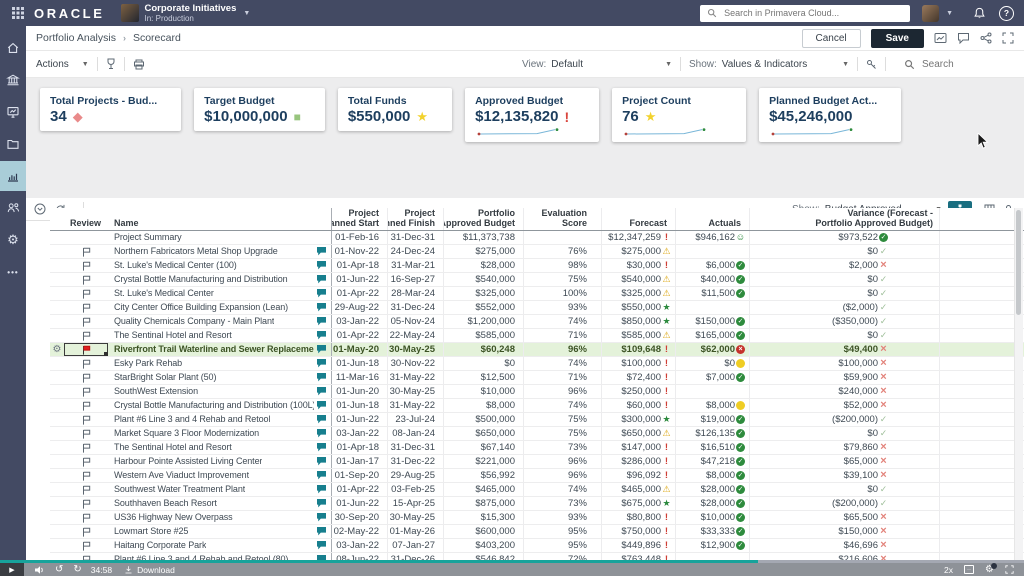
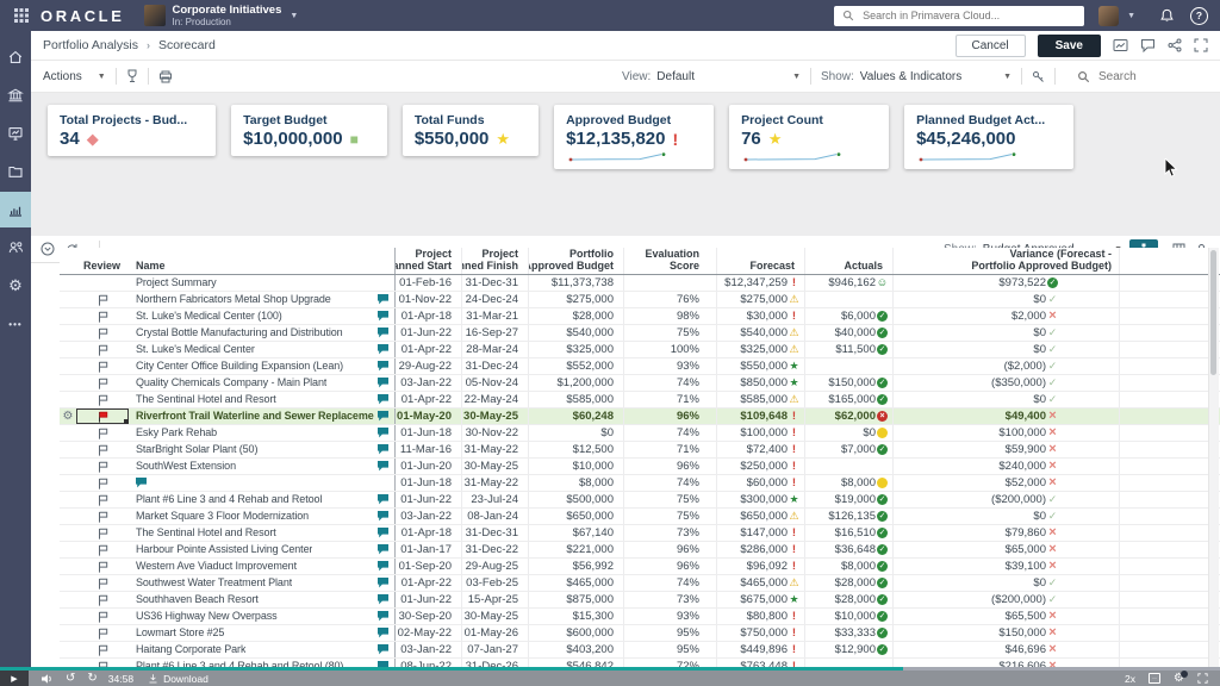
  ORACLE
  Corporate Initiatives
  In: Production
  Search in Primavera Cloud...
  ?
  ⚙
  •••
  Portfolio Analysis
  ›
  Scorecard
  Cancel
  Save
  Actions
  View:
  Default
  Show:
  Values & Indicators
  Search
  Total Projects - Bud...
  34
  ◆
  Target Budget
  $10,000,000
  ■
  Total Funds
  $550,000
  ★
  Approved Budget
  $12,135,820
  !
  Project Count
  76
  ★
  Planned Budget Act...
  $45,246,000
  Review
  Name
  Project
  anned Start
  Project
  nned Finish
  Portfolio
  pproved Budget
  Evaluation
  Score
  Forecast
  Actuals
  Variance (Forecast -
  Portfolio Approved Budget)
  Project Summary
  01-Feb-16
  31-Dec-31
  $11,373,738
  $12,347,259
  !
  $946,162
  ☺
  $973,522
  Northern Fabricators Metal Shop Upgrade
  01-Nov-22
  24-Dec-24
  $275,000
  76%
  $275,000
  ⚠
  $0
  ✓
  St. Luke's Medical Center (100)
  01-Apr-18
  31-Mar-21
  $28,000
  98%
  $30,000
  !
  $6,000
  $2,000
  ×
  Crystal Bottle Manufacturing and Distribution
  01-Jun-22
  16-Sep-27
  $540,000
  75%
  $540,000
  ⚠
  $40,000
  $0
  ✓
  St. Luke's Medical Center
  01-Apr-22
  28-Mar-24
  $325,000
  100%
  $325,000
  ⚠
  $11,500
  $0
  ✓
  City Center Office Building Expansion (Lean)
  29-Aug-22
  31-Dec-24
  $552,000
  93%
  $550,000
  ★
  ($2,000)
  ✓
  Quality Chemicals Company - Main Plant
  03-Jan-22
  05-Nov-24
  $1,200,000
  74%
  $850,000
  ★
  $150,000
  ($350,000)
  ✓
  The Sentinal Hotel and Resort
  01-Apr-22
  22-May-24
  $585,000
  71%
  $585,000
  ⚠
  $165,000
  $0
  ✓
  ⚙
  Riverfront Trail Waterline and Sewer Replaceme
  01-May-20
  30-May-25
  $60,248
  96%
  $109,648
  !
  $62,000
  $49,400
  ×
  Esky Park Rehab
  01-Jun-18
  30-Nov-22
  $0
  74%
  $100,000
  !
  $0
  $100,000
  ×
  StarBright Solar Plant (50)
  11-Mar-16
  31-May-22
  $12,500
  71%
  $72,400
  !
  $7,000
  $59,900
  ×
  SouthWest Extension
  01-Jun-20
  30-May-25
  $10,000
  96%
  $250,000
  !
  $240,000
  ×
- Crystal Bottle Manufacturing and Distribution (100L)
  01-Jun-18
  31-May-22
  $8,000
  74%
  $60,000
  !
  $8,000
  $52,000
  ×
  Plant #6 Line 3 and 4 Rehab and Retool
  01-Jun-22
  23-Jul-24
  $500,000
  75%
  $300,000
  ★
  $19,000
  ($200,000)
  ✓
  Market Square 3 Floor Modernization
  03-Jan-22
  08-Jan-24
  $650,000
  75%
  $650,000
  ⚠
  $126,135
  $0
  ✓
  The Sentinal Hotel and Resort
  01-Apr-18
  31-Dec-31
  $67,140
  73%
  $147,000
  !
  $16,510
  $79,860
  ×
  Harbour Pointe Assisted Living Center
  01-Jan-17
  31-Dec-22
  $221,000
  96%
  $286,000
  !
- $47,218
+ $36,648
  $65,000
  ×
  Western Ave Viaduct Improvement
  01-Sep-20
  29-Aug-25
  $56,992
  96%
  $96,092
  !
  $8,000
  $39,100
  ×
  Southwest Water Treatment Plant
  01-Apr-22
  03-Feb-25
  $465,000
  74%
  $465,000
  ⚠
  $28,000
  $0
  ✓
  Southhaven Beach Resort
  01-Jun-22
  15-Apr-25
  $875,000
  73%
  $675,000
  ★
  $28,000
  ($200,000)
  ✓
  US36 Highway New Overpass
  30-Sep-20
  30-May-25
  $15,300
  93%
  $80,800
  !
  $10,000
  $65,500
  ×
  Lowmart Store #25
  02-May-22
  01-May-26
  $600,000
  95%
  $750,000
  !
  $33,333
  $150,000
  ×
  Haitang Corporate Park
  03-Jan-22
  07-Jan-27
  $403,200
  95%
  $449,896
  !
  $12,900
  $46,696
  ×
  Plant #6 Line 3 and 4 Rehab and Retool (80)
  ×
  ↺
  ↻
  34:58
  Download
  2x
  ⚙
